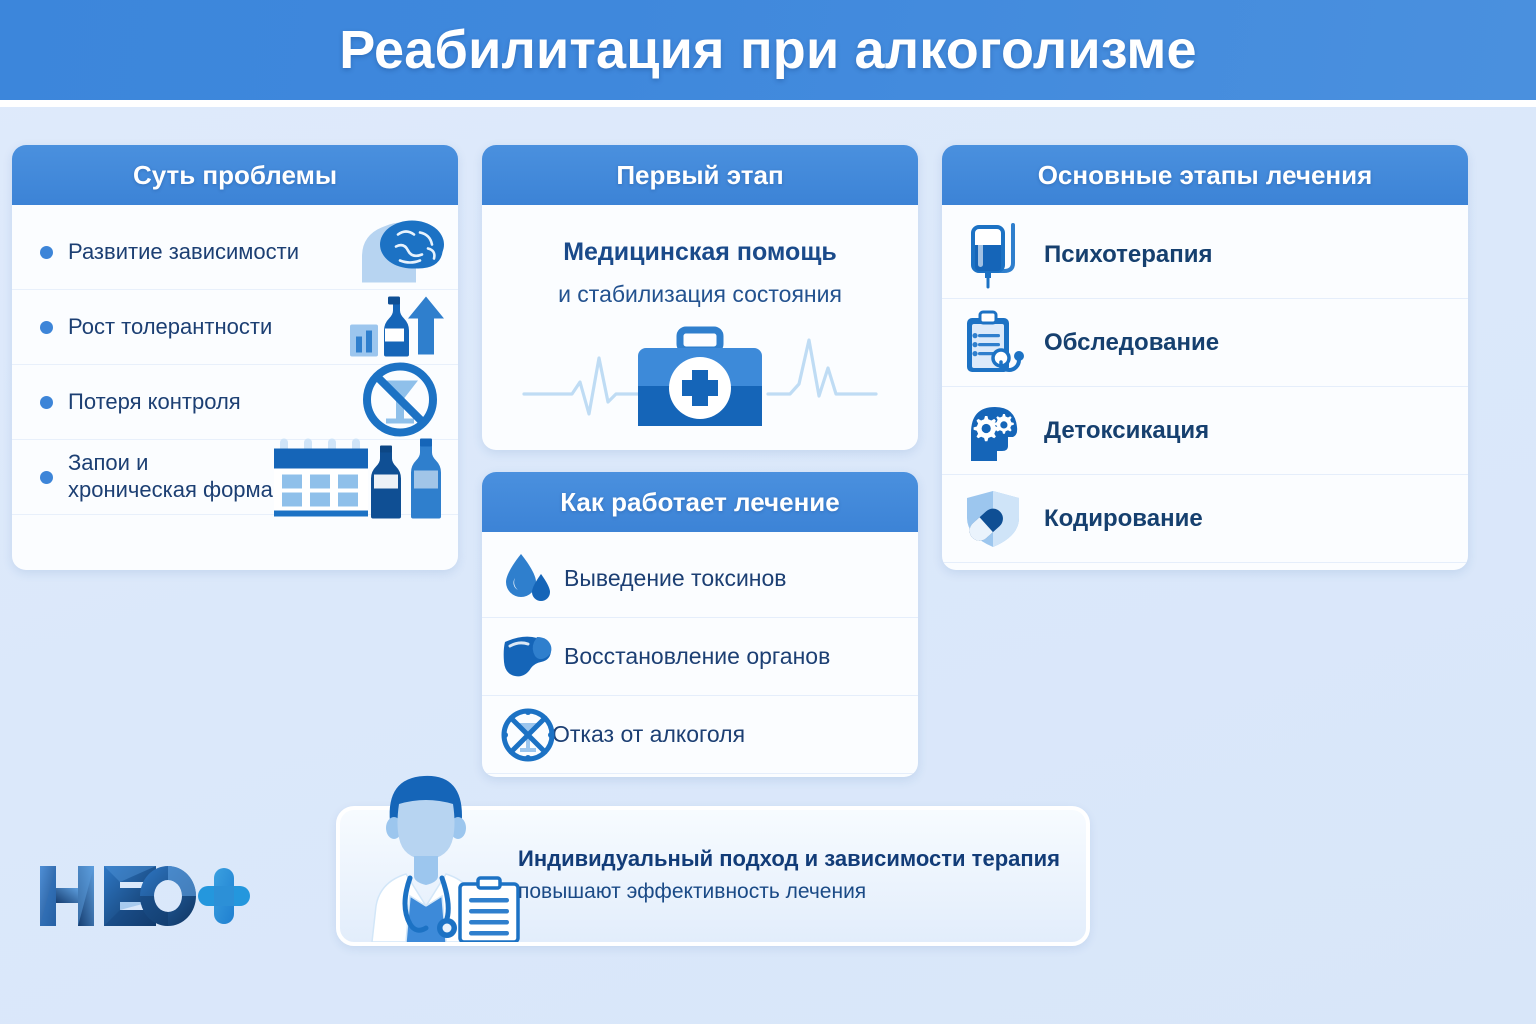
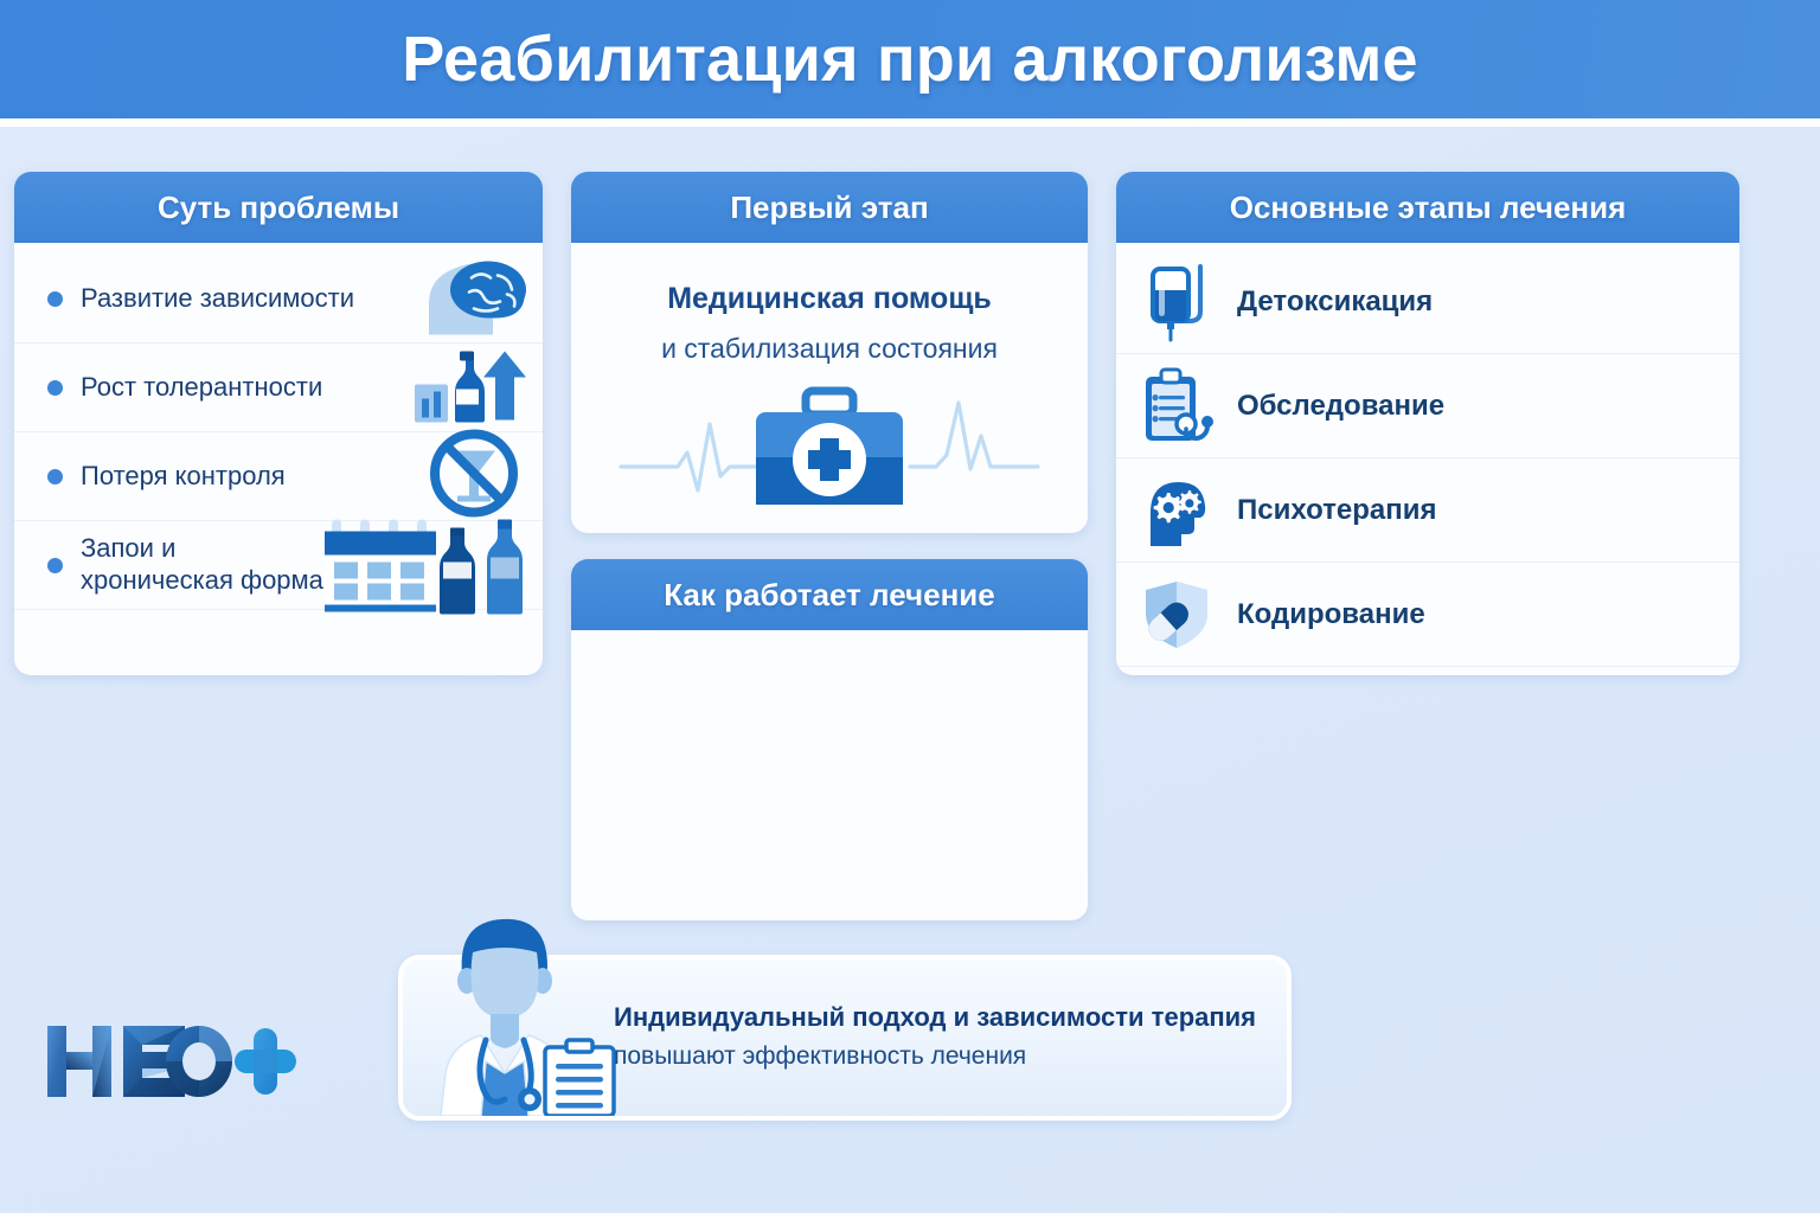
  Реабилитация при алкоголизме
  Суть проблемы
  Развитие зависимости
  Рост толерантности
  Потеря контроля
  Запои и
  хроническая форма
  Первый этап
  Медицинская помощь
  и стабилизация состояния
  Как работает лечение
- Выведение токсинов
- Восстановление органов
- Отказ от алкоголя
  Основные этапы лечения
- Психотерапия
+ Детоксикация
  Обследование
- Детоксикация
+ Психотерапия
  Кодирование
  Индивидуальный подход и зависимости терапия
  повышают эффективность лечения
